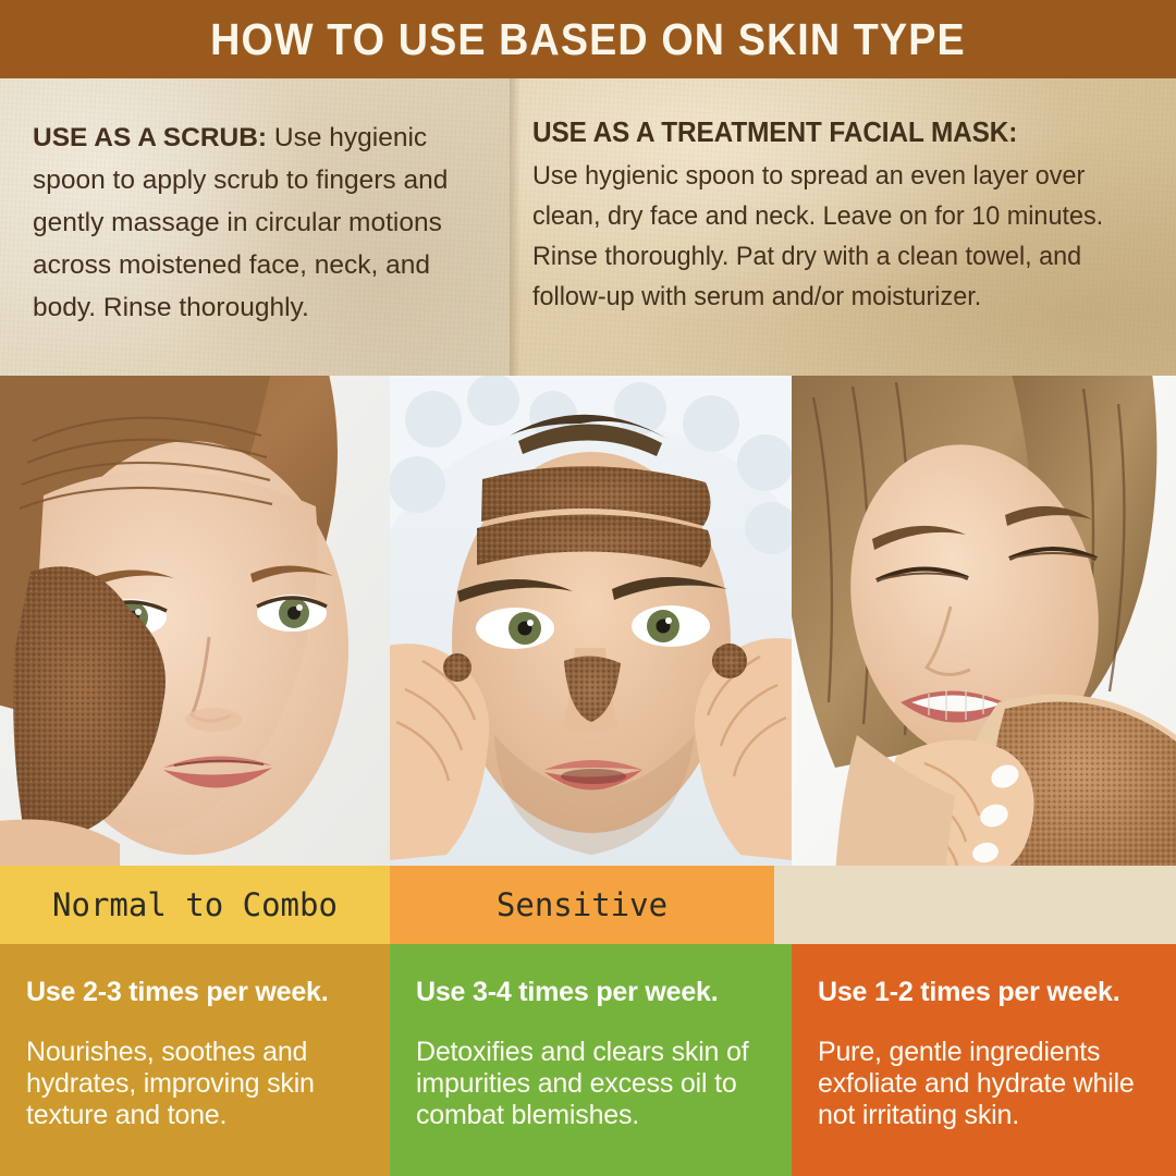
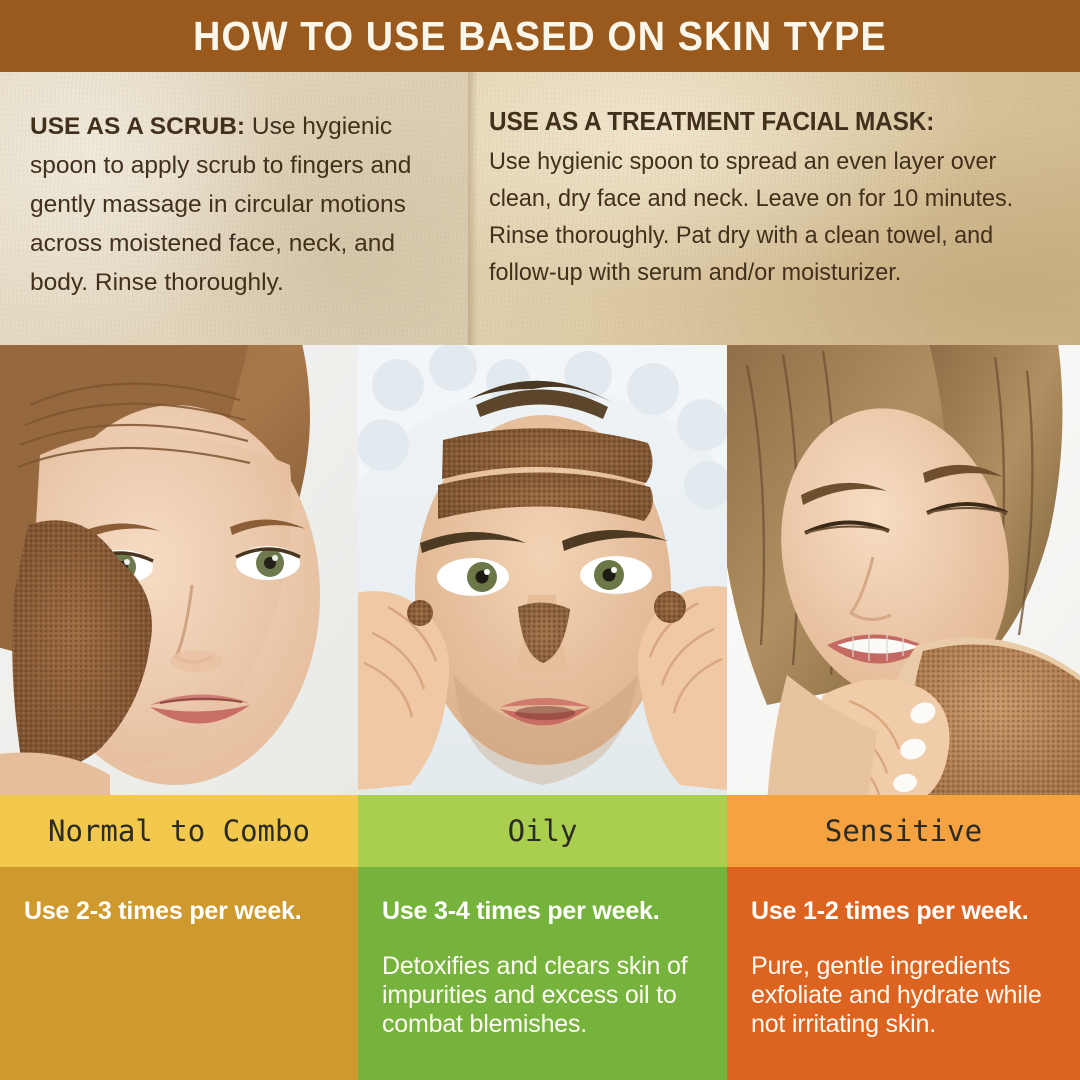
  HOW TO USE BASED ON SKIN TYPE
  USE AS A SCRUB: Use hygienic spoon to apply scrub to fingers and gently massage in circular motions across moistened face, neck, and body. Rinse thoroughly.
  USE AS A TREATMENT FACIAL MASK:
  Use hygienic spoon to spread an even layer over clean, dry face and neck. Leave on for 10 minutes. Rinse thoroughly. Pat dry with a clean towel, and follow-up with serum and/or moisturizer.
  Normal to Combo
+ Oily
  Sensitive
  Use 2-3 times per week.
- Nourishes, soothes and hydrates, improving skin texture and tone.
  Use 3-4 times per week.
  Detoxifies and clears skin of impurities and excess oil to combat blemishes.
  Use 1-2 times per week.
  Pure, gentle ingredients exfoliate and hydrate while not irritating skin.
